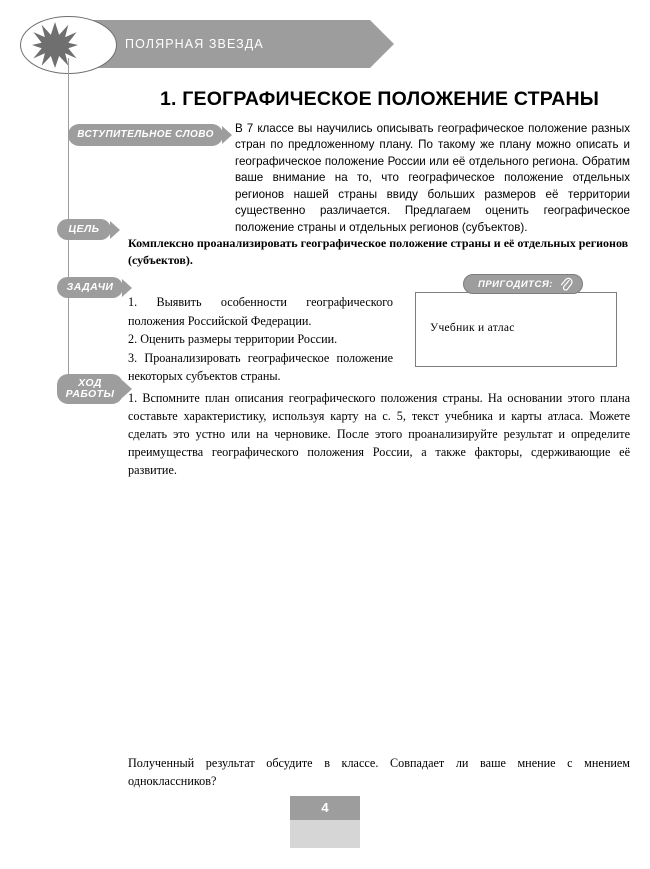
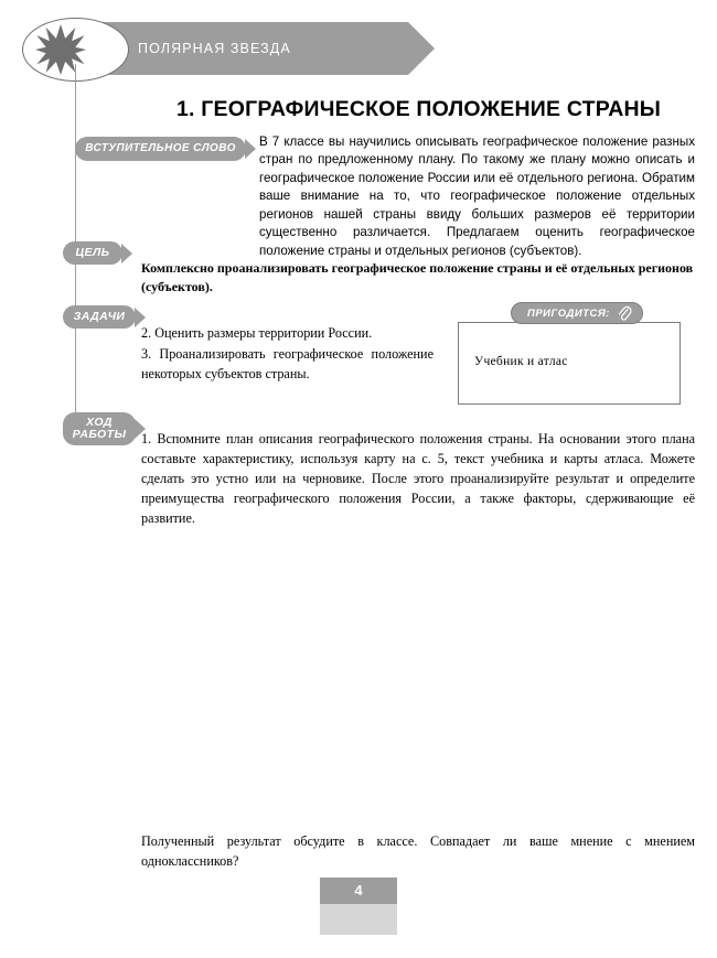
  ПОЛЯРНАЯ ЗВЕЗДА
  1. ГЕОГРАФИЧЕСКОЕ ПОЛОЖЕНИЕ СТРАНЫ
  ВСТУПИТЕЛЬНОЕ СЛОВО
  В 7 классе вы научились описывать географическое положение разных стран по предложенному плану. По такому же плану можно описать и географическое положение России или её отдельного региона. Обратим ваше внимание на то, что географическое положение отдельных регионов нашей страны ввиду больших размеров её территории существенно различается. Предлагаем оценить географическое положение страны и отдельных регионов (субъектов).
  ЦЕЛЬ
  Комплексно проанализировать географическое положение страны и её отдельных регионов (субъектов).
  ЗАДАЧИ
- 1. Выявить особенности географического положения Российской Федерации.
  2. Оценить размеры территории России.
  3. Проанализировать географическое положение некоторых субъектов страны.
  ПРИГОДИТСЯ:
  Учебник и атлас
  ХОД
  РАБОТЫ
  1. Вспомните план описания географического положения страны. На основании этого плана составьте характеристику, используя карту на с. 5, текст учебника и карты атласа. Можете сделать это устно или на черновике. После этого проанализируйте результат и определите преимущества географического положения России, а также факторы, сдерживающие её развитие.
  Полученный результат обсудите в классе. Совпадает ли ваше мнение с мнением одноклассников?
  4
